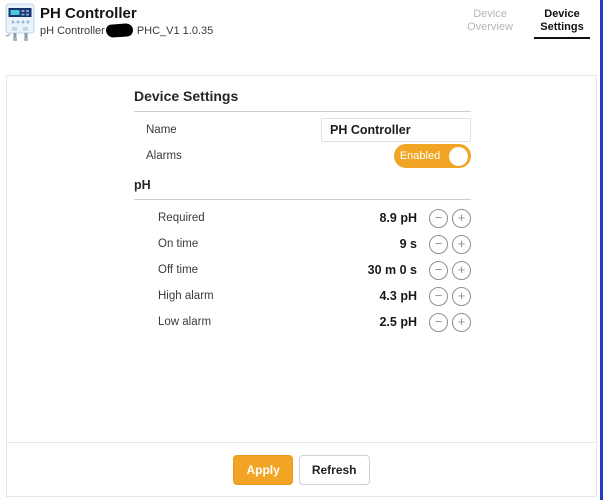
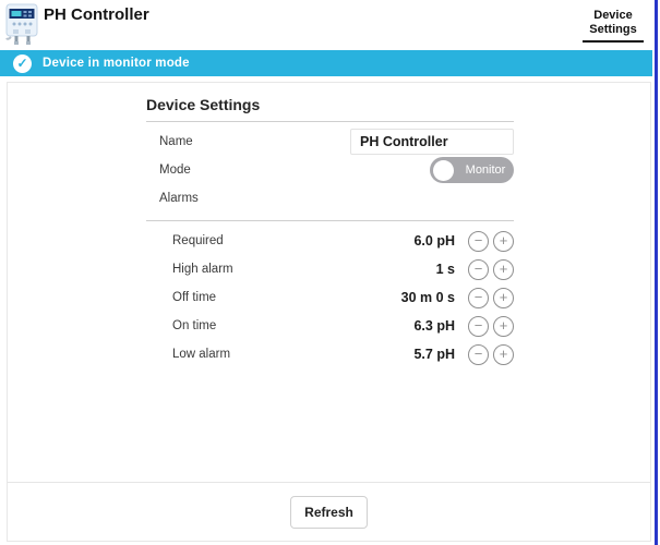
  PH Controller
- pH Controller
- PHC_V1 1.0.35
- Device Overview
  Device Settings
+ ✓
+ Device in monitor mode
  Device Settings
  Name
  PH Controller
+ Mode
+ Monitor
  Alarms
- Enabled
- pH
  Required
- 8.9 pH
+ 6.0 pH
  −
  +
- On time
+ High alarm
- 9 s
+ 1 s
  −
  +
  Off time
  30 m 0 s
  −
  +
- High alarm
+ On time
- 4.3 pH
+ 6.3 pH
  −
  +
  Low alarm
- 2.5 pH
+ 5.7 pH
  −
  +
- Apply
  Refresh
